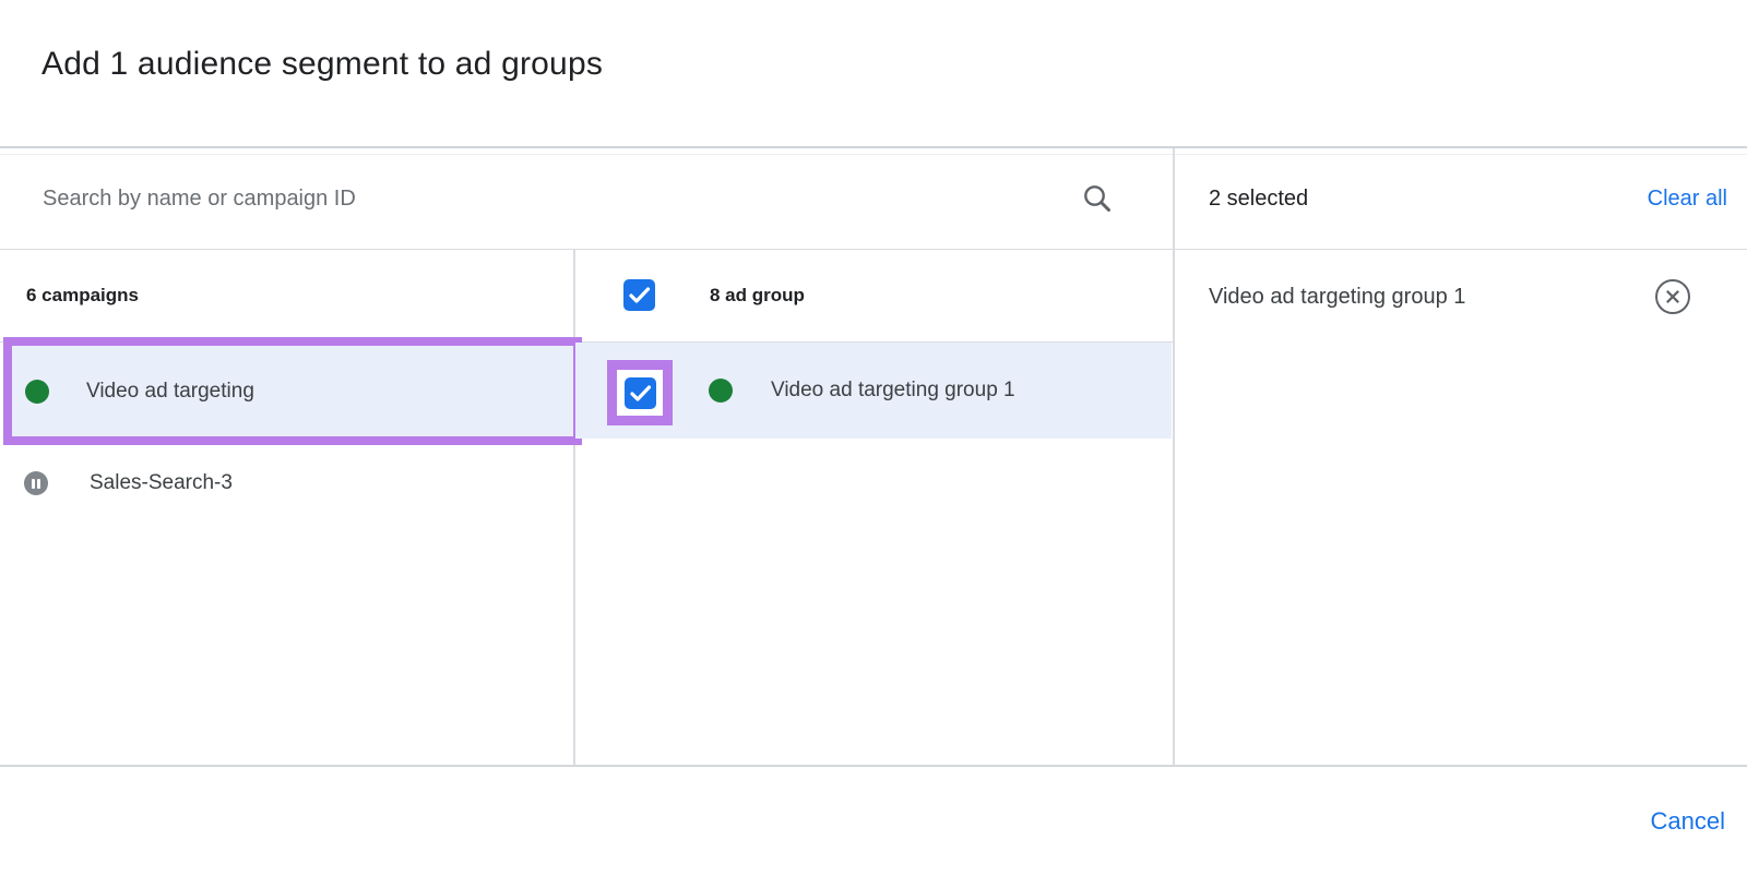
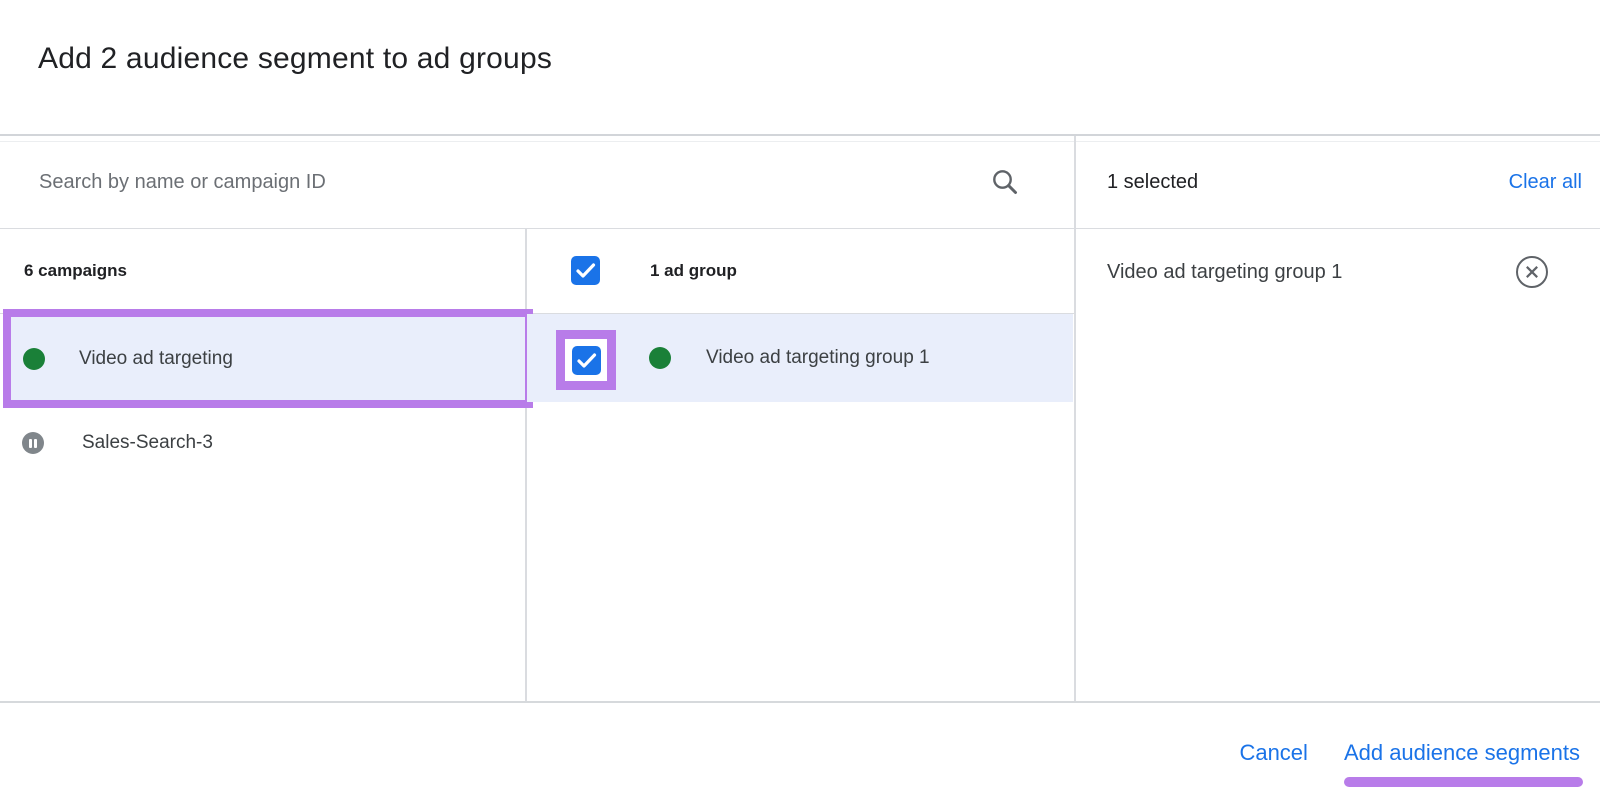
- Add 1 audience segment to ad groups
+ Add 2 audience segment to ad groups
  Search by name or campaign ID
  6 campaigns
  Video ad targeting
  Sales-Search-3
- 8 ad group
+ 1 ad group
  Video ad targeting group 1
- 2 selected
+ 1 selected
  Clear all
  Video ad targeting group 1
  Cancel
+ Add audience segments
